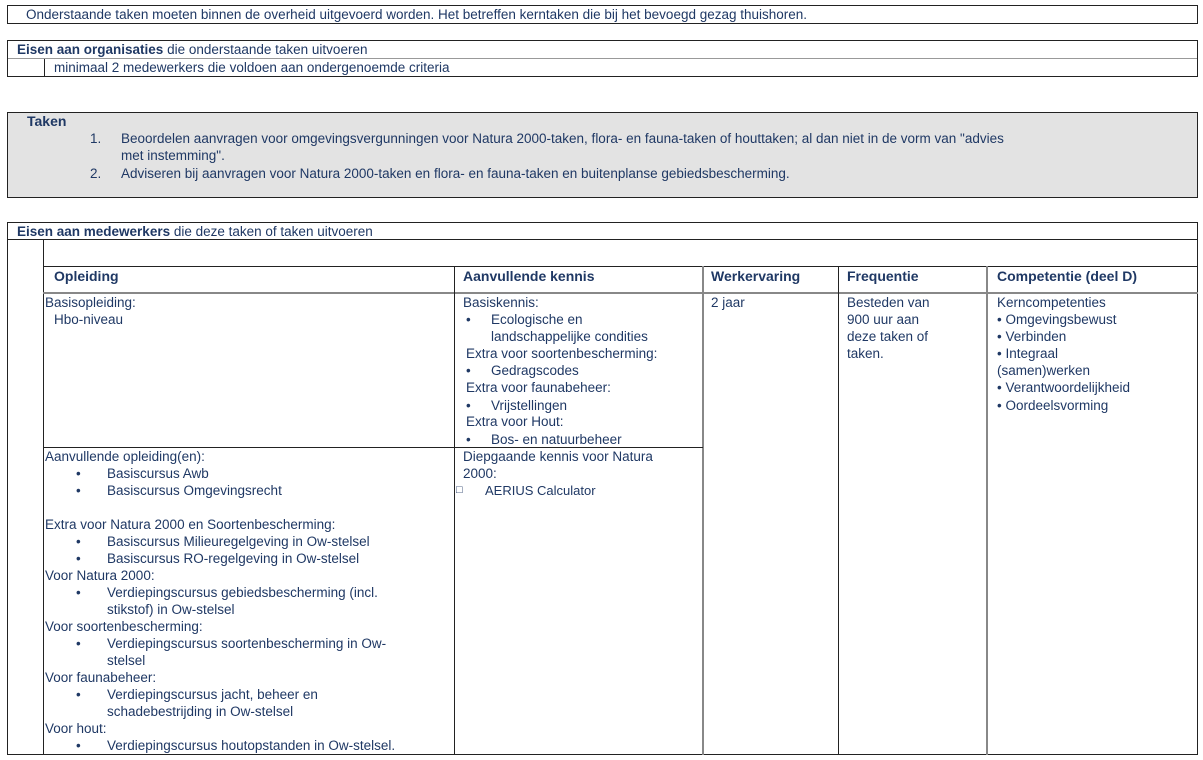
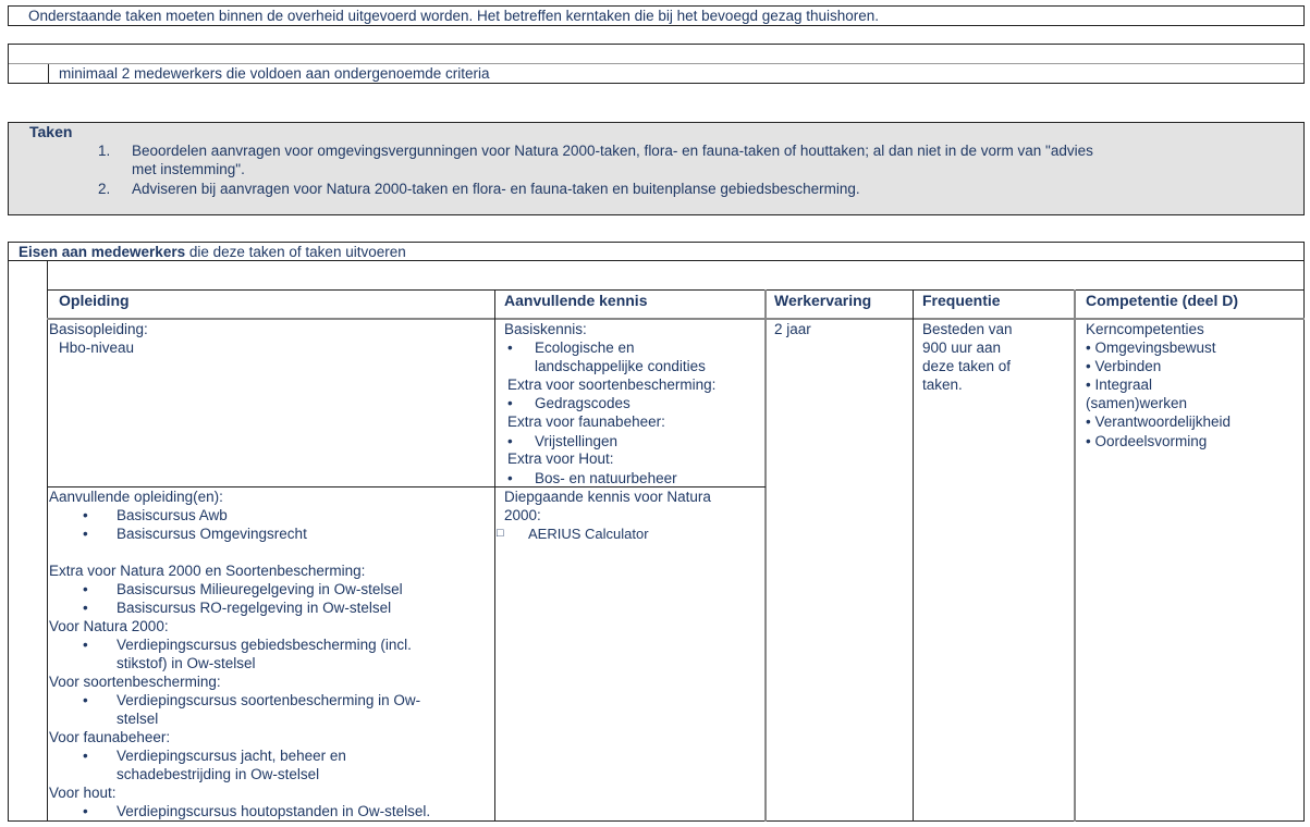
  Onderstaande taken moeten binnen de overheid uitgevoerd worden. Het betreffen kerntaken die bij het bevoegd gezag thuishoren.
- Eisen aan organisaties die onderstaande taken uitvoeren
  minimaal 2 medewerkers die voldoen aan ondergenoemde criteria
  Taken
  1.
  Beoordelen aanvragen voor omgevingsvergunningen voor Natura 2000-taken, flora- en fauna-taken of houttaken; al dan niet in de vorm van "advies
  met instemming".
  2.
  Adviseren bij aanvragen voor Natura 2000-taken en flora- en fauna-taken en buitenplanse gebiedsbescherming.
  Eisen aan medewerkers die deze taken of taken uitvoeren
  Opleiding
  Aanvullende kennis
  Werkervaring
  Frequentie
  Competentie (deel D)
  Basisopleiding:
  Hbo-niveau
  Aanvullende opleiding(en):
  •
  Basiscursus Awb
  •
  Basiscursus Omgevingsrecht
  Extra voor Natura 2000 en Soortenbescherming:
  •
  Basiscursus Milieuregelgeving in Ow-stelsel
  •
  Basiscursus RO-regelgeving in Ow-stelsel
  Voor Natura 2000:
  •
  Verdiepingscursus gebiedsbescherming (incl.
  stikstof) in Ow-stelsel
  Voor soortenbescherming:
  •
  Verdiepingscursus soortenbescherming in Ow-
  stelsel
  Voor faunabeheer:
  •
  Verdiepingscursus jacht, beheer en
  schadebestrijding in Ow-stelsel
  Voor hout:
  •
  Verdiepingscursus houtopstanden in Ow-stelsel.
  Basiskennis:
  •
  Ecologische en
  landschappelijke condities
  Extra voor soortenbescherming:
  •
  Gedragscodes
  Extra voor faunabeheer:
  •
  Vrijstellingen
  Extra voor Hout:
  •
  Bos- en natuurbeheer
  Diepgaande kennis voor Natura
  2000:
  □
  AERIUS Calculator
  2 jaar
  Besteden van
  900 uur aan
  deze taken of
  taken.
  Kerncompetenties
  • Omgevingsbewust
  • Verbinden
  • Integraal
  (samen)werken
  • Verantwoordelijkheid
  • Oordeelsvorming
